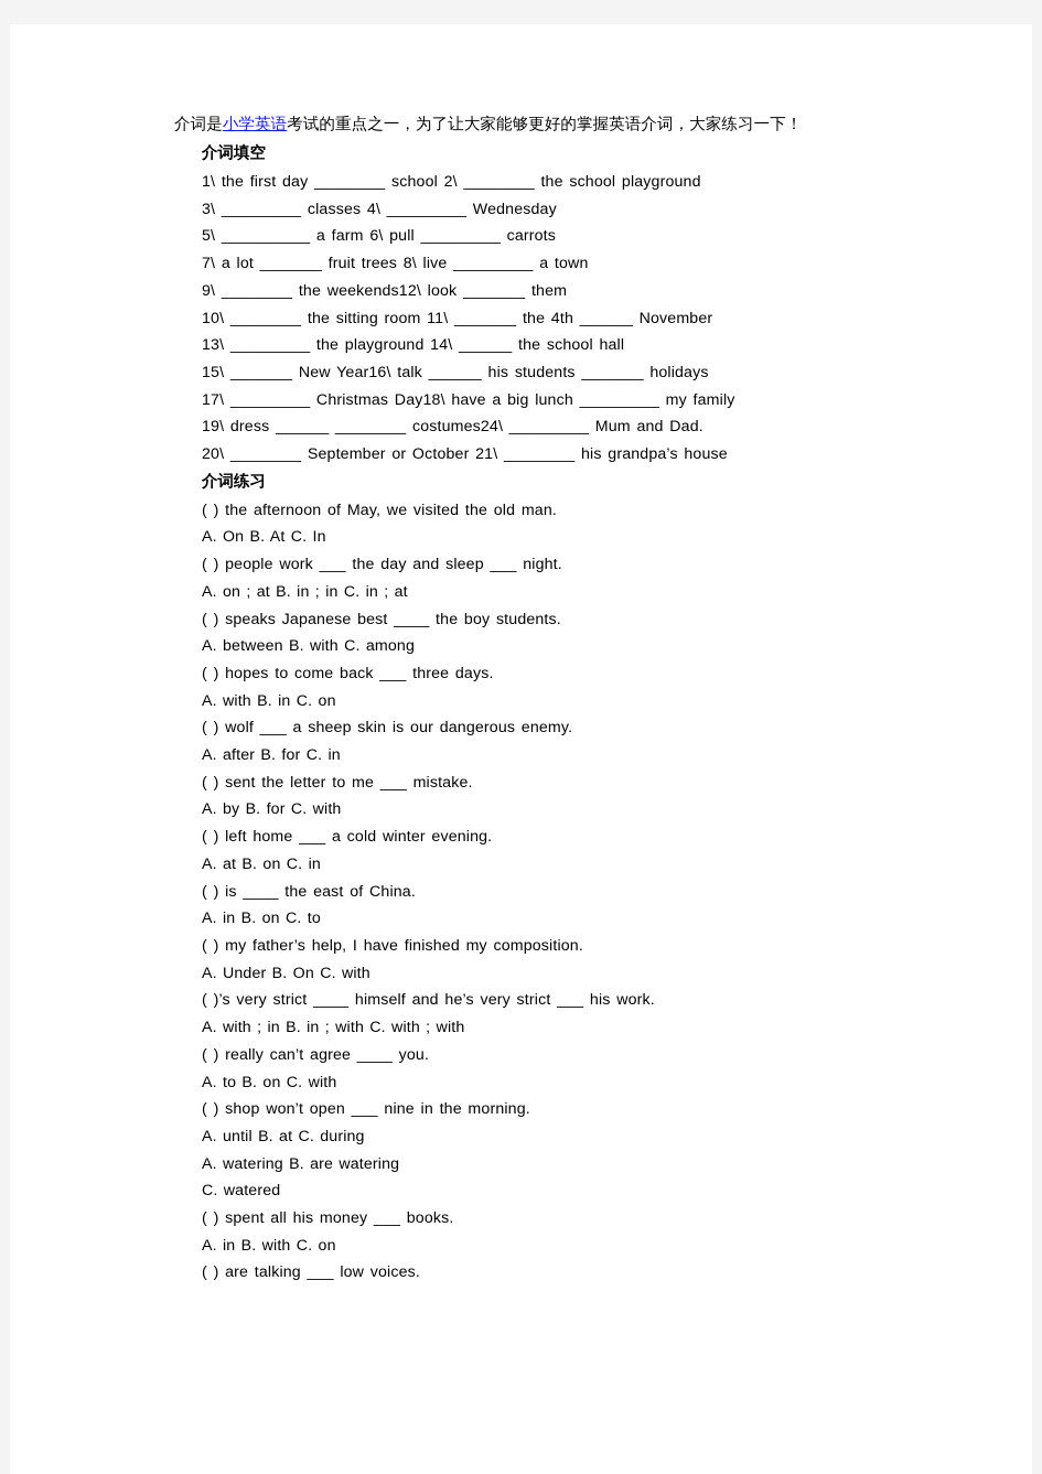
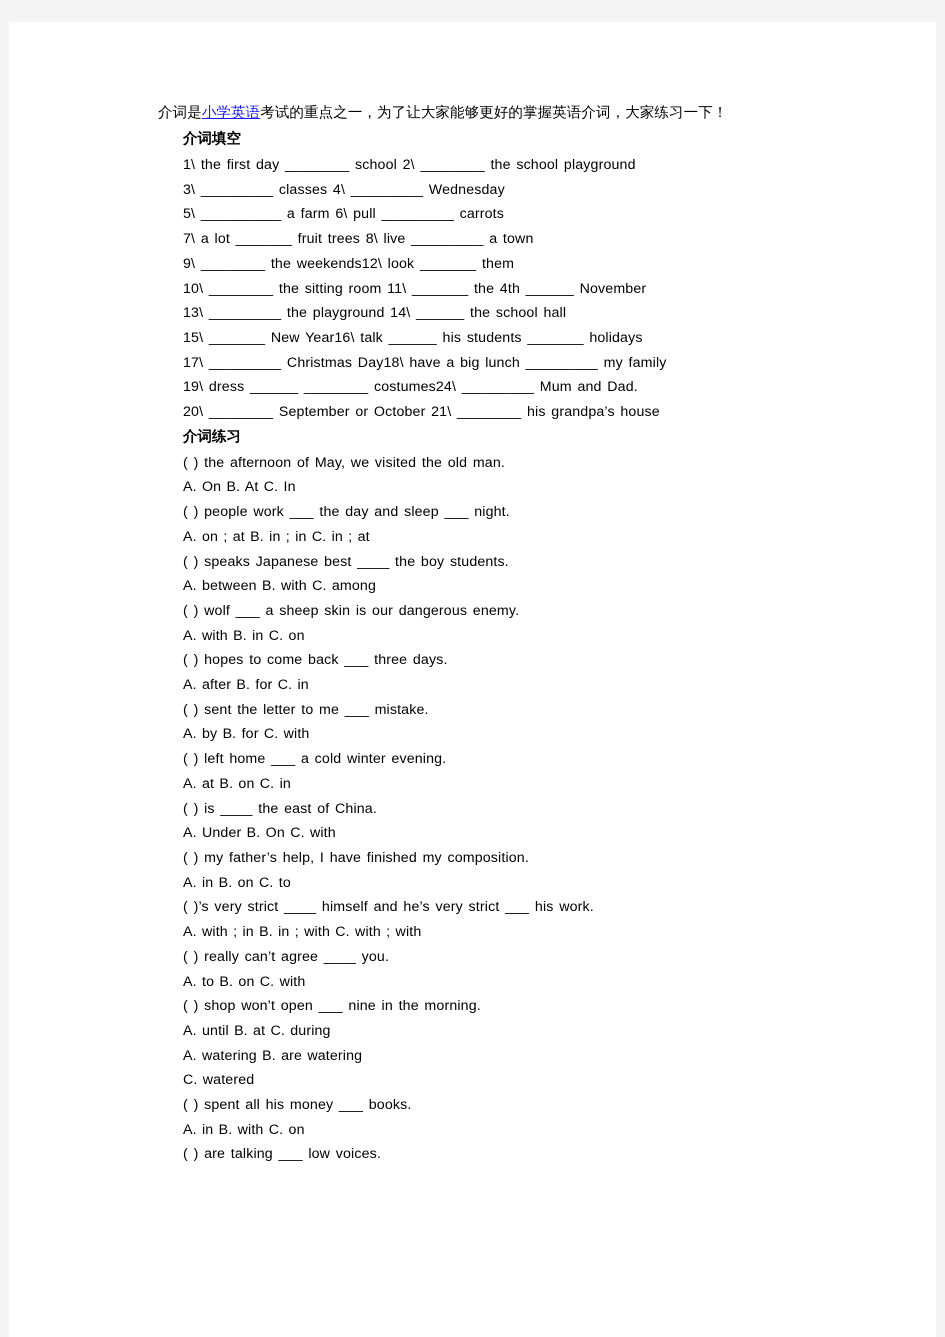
  介词是小学英语考试的重点之一，为了让大家能够更好的掌握英语介词，大家练习一下！
  介词填空
  1\ the first day ________ school 2\ ________ the school playground
  3\ _________ classes 4\ _________ Wednesday
  5\ __________ a farm 6\ pull _________ carrots
  7\ a lot _______ fruit trees 8\ live _________ a town
  9\ ________ the weekends12\ look _______ them
  10\ ________ the sitting room 11\ _______ the 4th ______ November
  13\ _________ the playground 14\ ______ the school hall
  15\ _______ New Year16\ talk ______ his students _______ holidays
  17\ _________ Christmas Day18\ have a big lunch _________ my family
  19\ dress ______ ________ costumes24\ _________ Mum and Dad.
  20\ ________ September or October 21\ ________ his grandpa’s house
  介词练习
  ( ) the afternoon of May, we visited the old man.
  A. On B. At C. In
  ( ) people work ___ the day and sleep ___ night.
  A. on ; at B. in ; in C. in ; at
  ( ) speaks Japanese best ____ the boy students.
  A. between B. with C. among
- ( ) hopes to come back ___ three days.
+ ( ) wolf ___ a sheep skin is our dangerous enemy.
  A. with B. in C. on
- ( ) wolf ___ a sheep skin is our dangerous enemy.
+ ( ) hopes to come back ___ three days.
  A. after B. for C. in
  ( ) sent the letter to me ___ mistake.
  A. by B. for C. with
  ( ) left home ___ a cold winter evening.
  A. at B. on C. in
  ( ) is ____ the east of China.
- A. in B. on C. to
+ A. Under B. On C. with
  ( ) my father’s help, I have finished my composition.
- A. Under B. On C. with
+ A. in B. on C. to
  ( )’s very strict ____ himself and he’s very strict ___ his work.
  A. with ; in B. in ; with C. with ; with
  ( ) really can’t agree ____ you.
  A. to B. on C. with
  ( ) shop won’t open ___ nine in the morning.
  A. until B. at C. during
  A. watering B. are watering
  C. watered
  ( ) spent all his money ___ books.
  A. in B. with C. on
  ( ) are talking ___ low voices.
